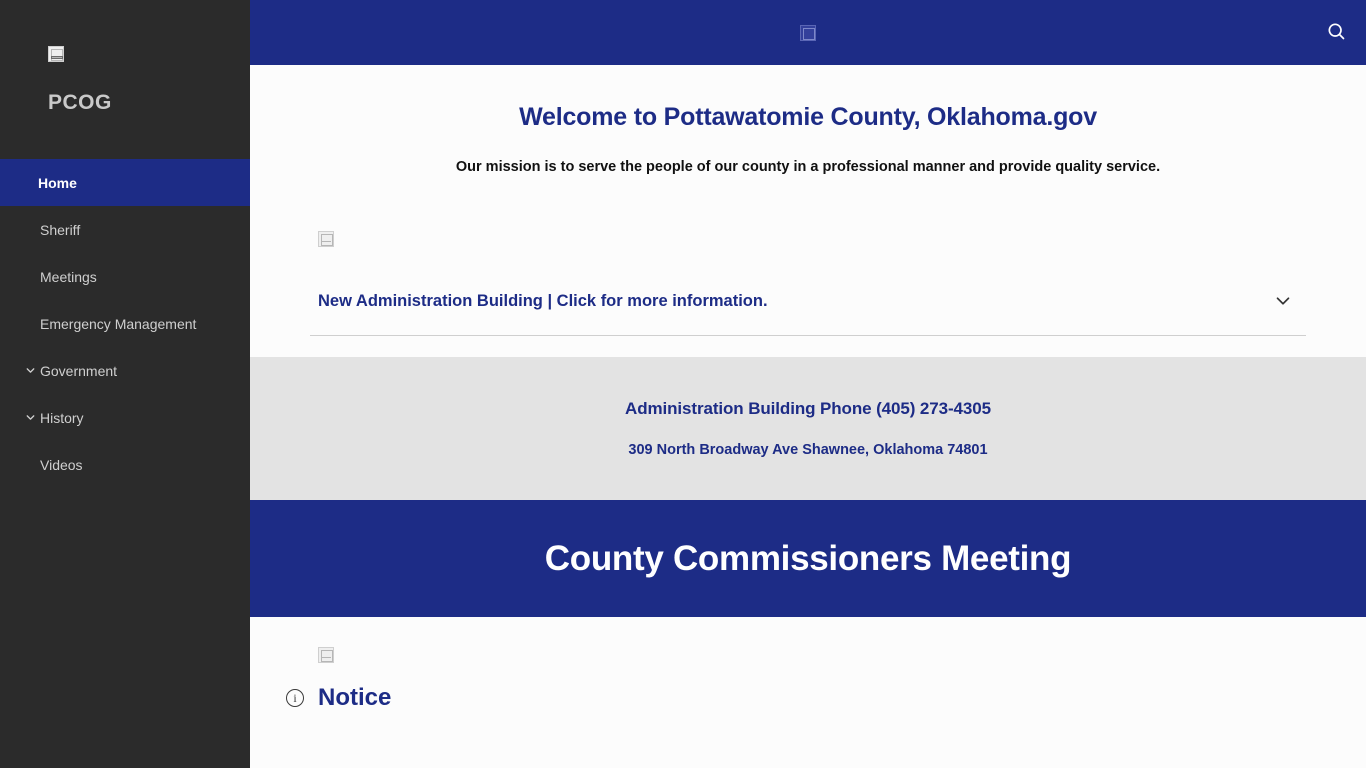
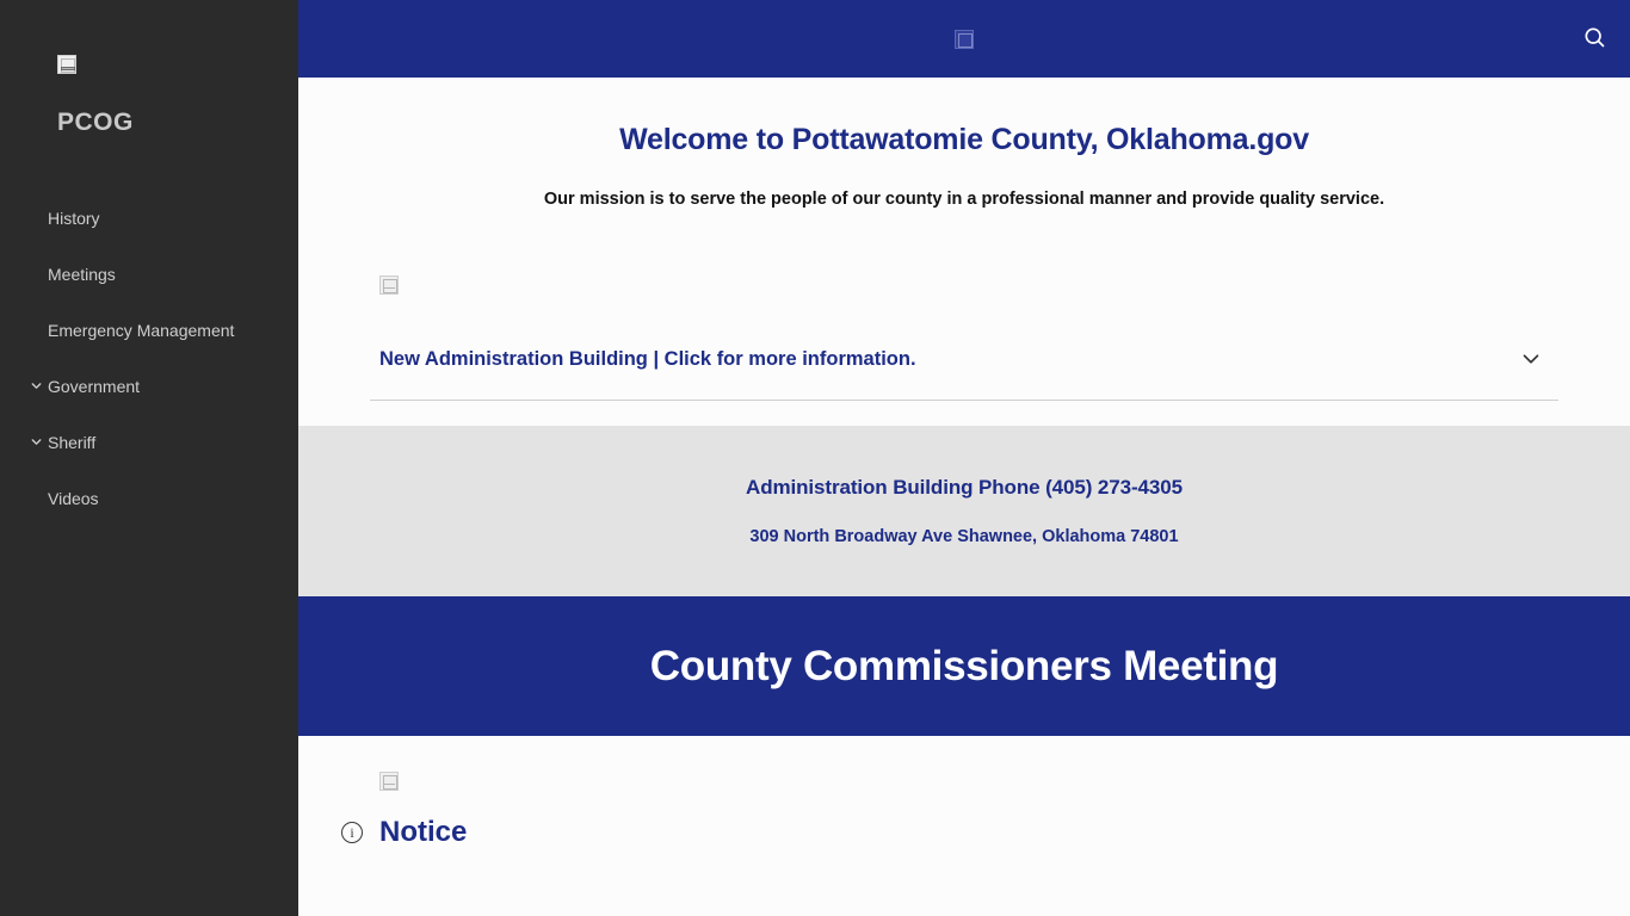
  PCOG
- Home
- Sheriff
+ History
  Meetings
  Emergency Management
  Government
- History
+ Sheriff
  Videos
  Welcome to Pottawatomie County, Oklahoma.gov
  Our mission is to serve the people of our county in a professional manner and provide quality service.
  New Administration Building | Click for more information.
  Administration Building Phone (405) 273-4305
  309 North Broadway Ave Shawnee, Oklahoma 74801
  County Commissioners Meeting
  i
  Notice
